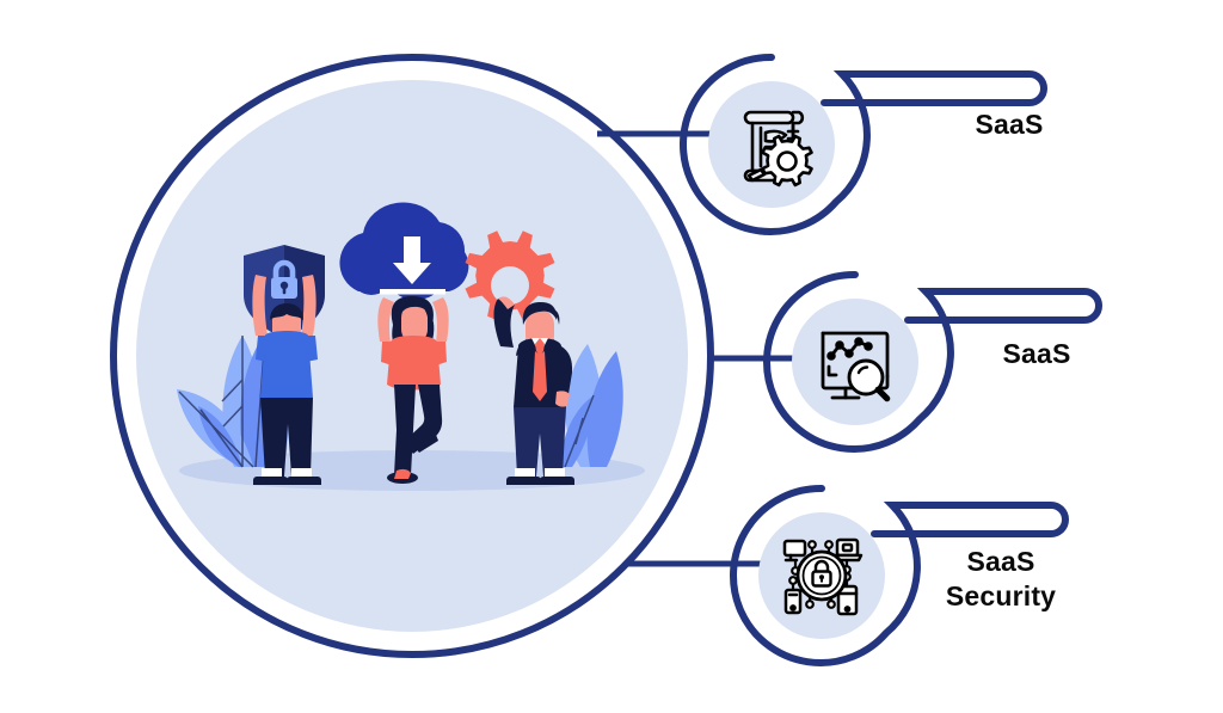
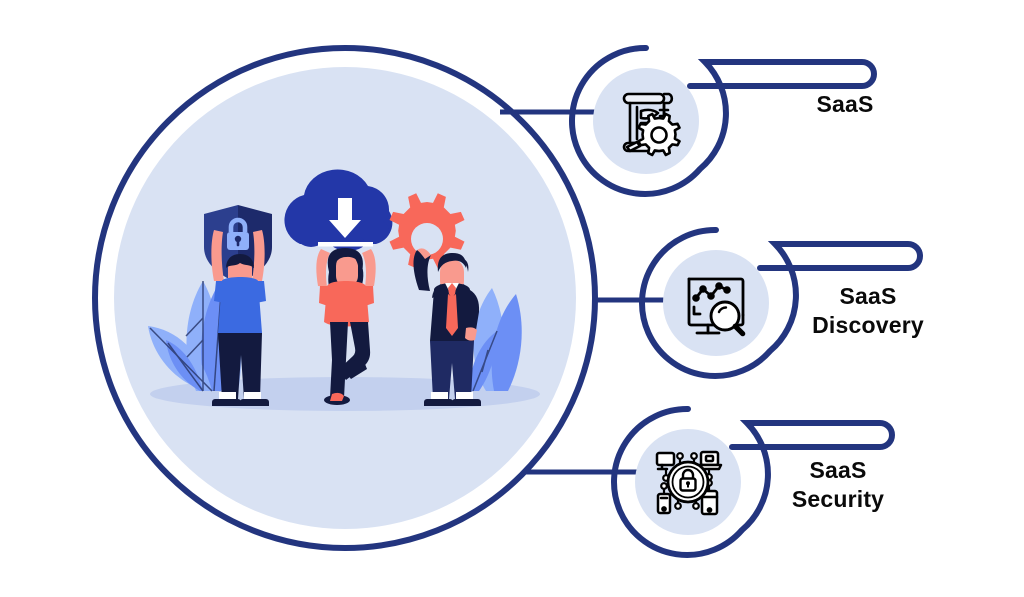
  SaaS
  SaaS
+ Discovery
  SaaS
  Security
